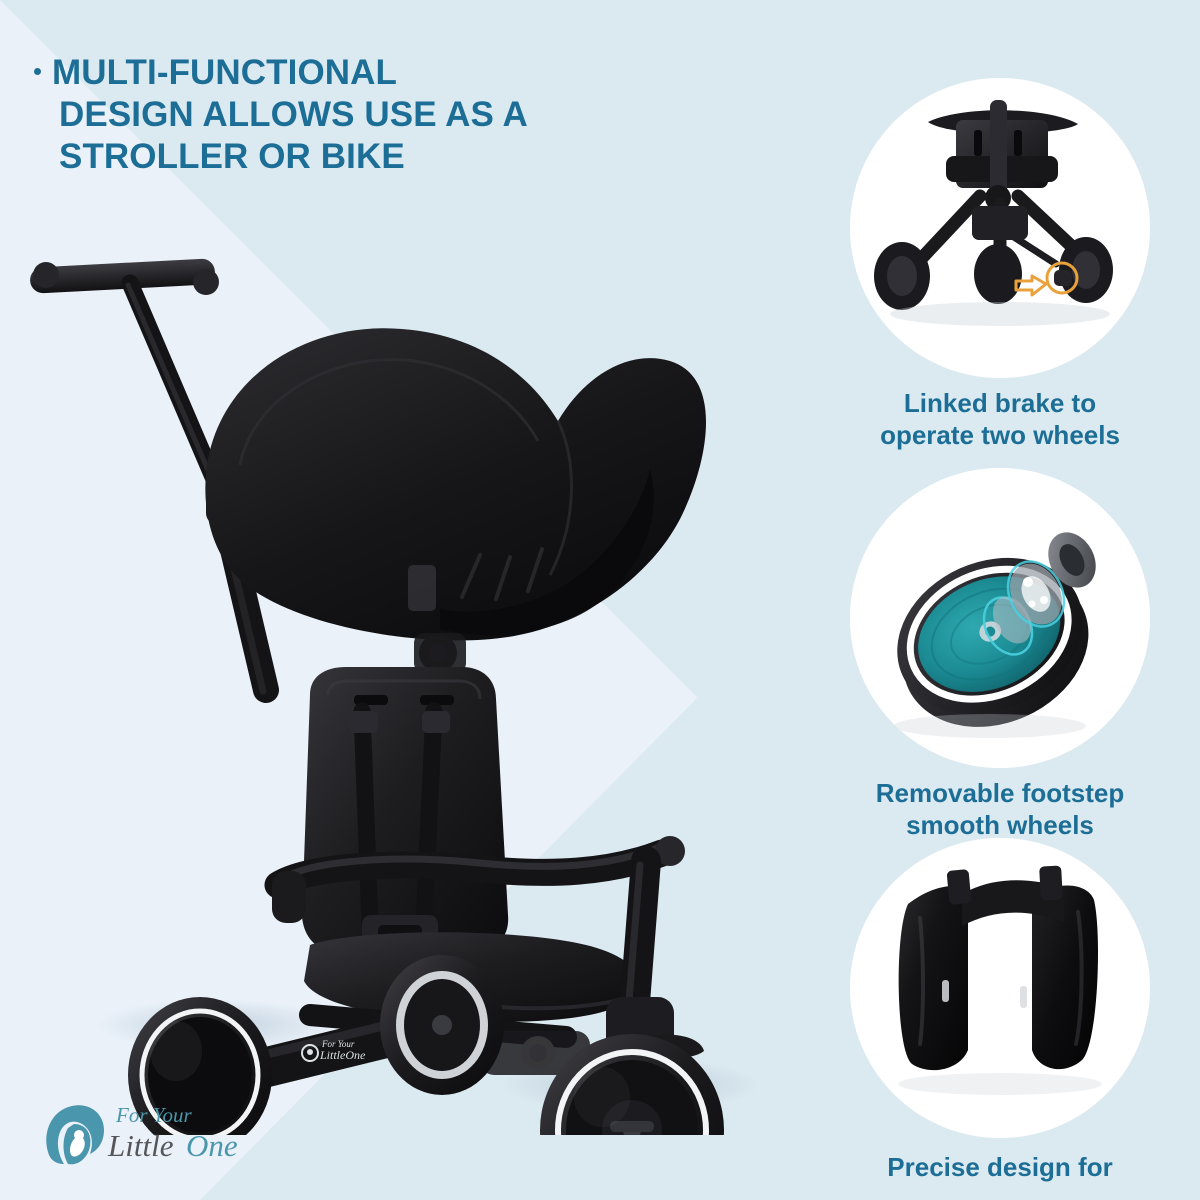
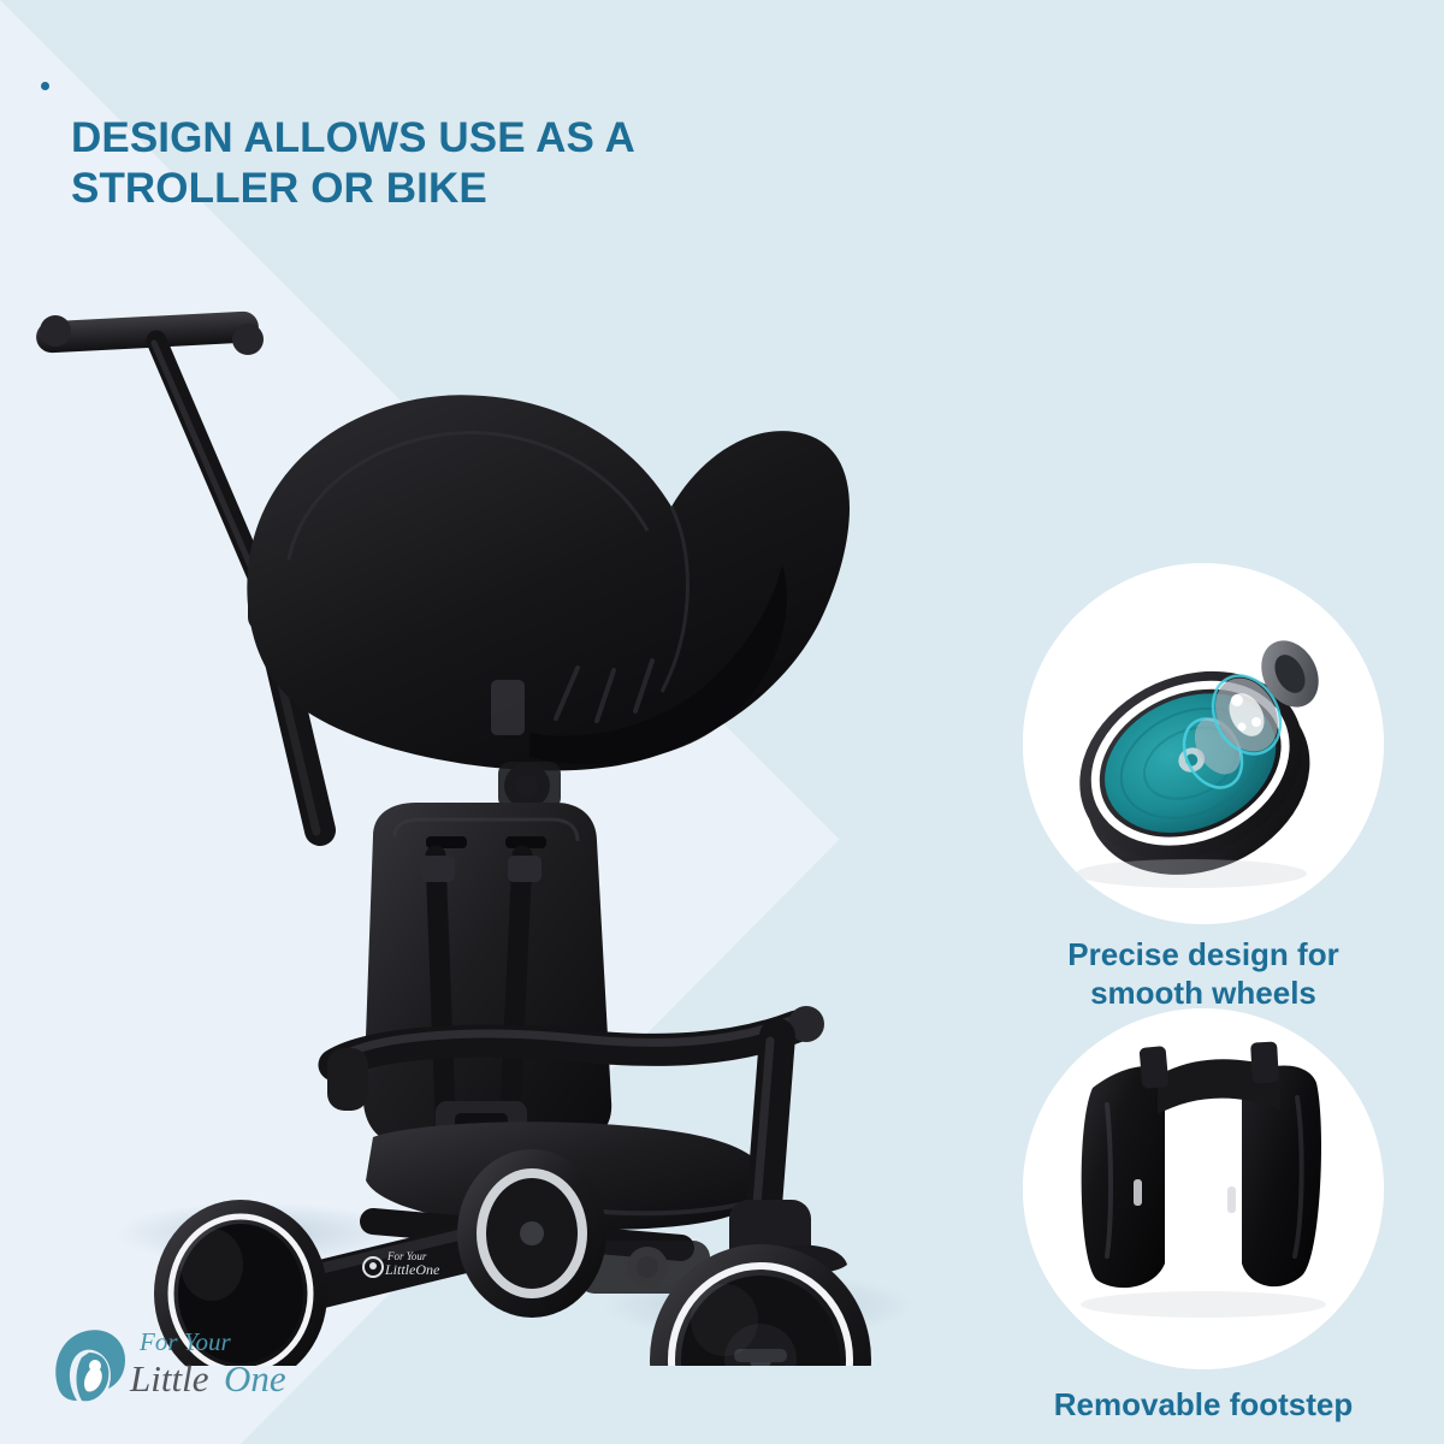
- MULTI-FUNCTIONAL
  DESIGN ALLOWS USE AS A
  STROLLER OR BIKE
  For Your
  LittleOne
- Linked brake to
- operate two wheels
- Removable footstep
+ Precise design for
  smooth wheels
- Precise design for
+ Removable footstep
  For Your
  Little
  One
